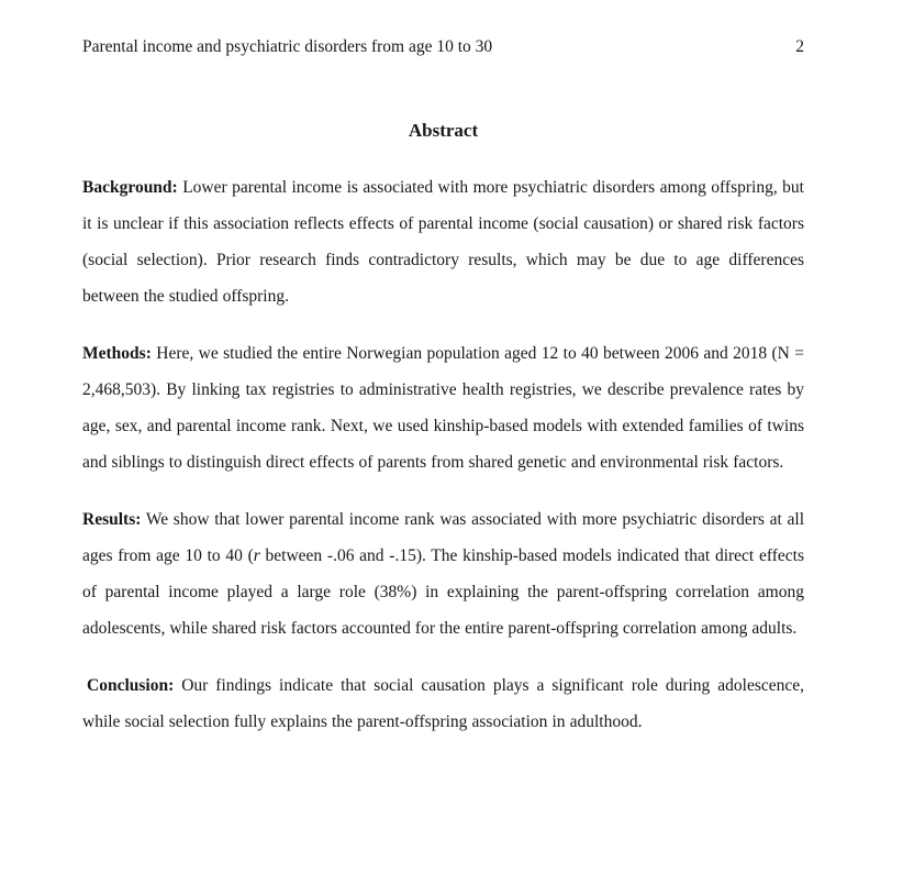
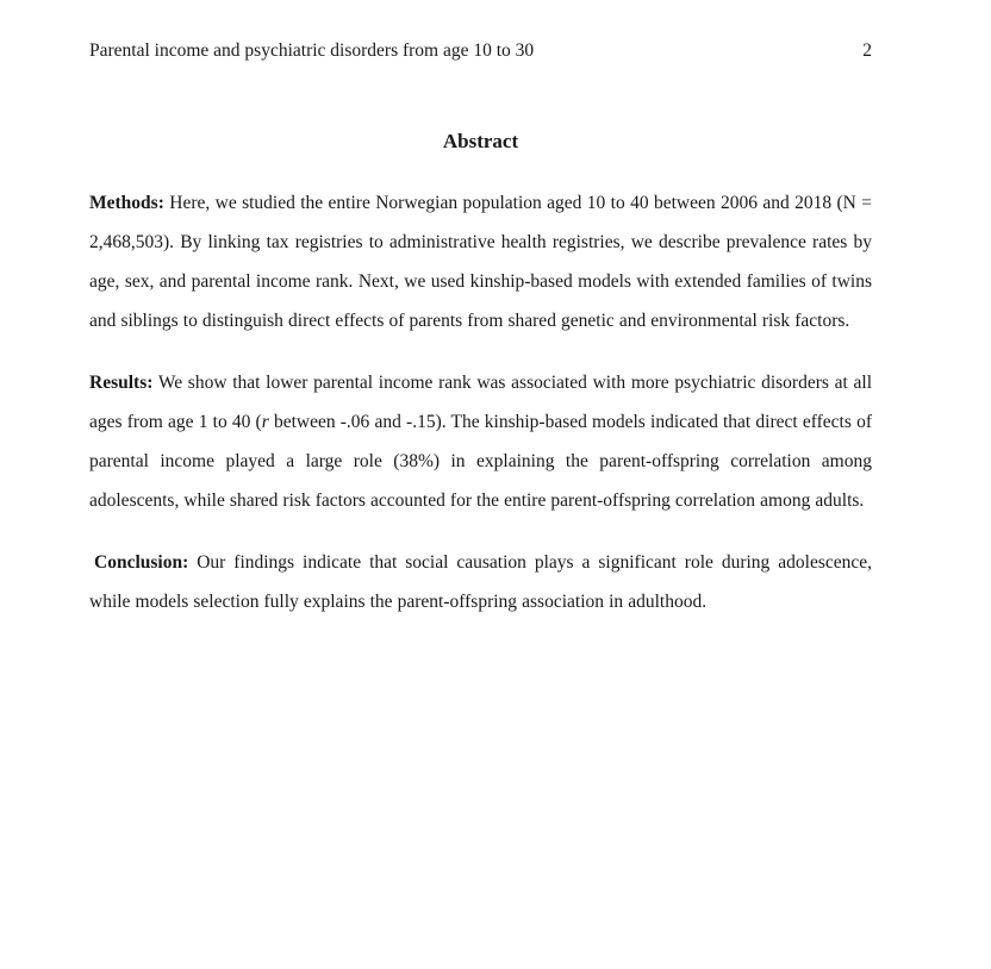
  Parental income and psychiatric disorders from age 10 to 30
  2
  Abstract
- Background: Lower parental income is associated with more psychiatric disorders among offspring, but it is unclear if this association reflects effects of parental income (social causation) or shared risk factors (social selection). Prior research finds contradictory results, which may be due to age differences between the studied offspring.
- Methods: Here, we studied the entire Norwegian population aged 12 to 40 between 2006 and 2018 (N = 2,468,503). By linking tax registries to administrative health registries, we describe prevalence rates by age, sex, and parental income rank. Next, we used kinship-based models with extended families of twins and siblings to distinguish direct effects of parents from shared genetic and environmental risk factors.
+ Methods: Here, we studied the entire Norwegian population aged 10 to 40 between 2006 and 2018 (N = 2,468,503). By linking tax registries to administrative health registries, we describe prevalence rates by age, sex, and parental income rank. Next, we used kinship-based models with extended families of twins and siblings to distinguish direct effects of parents from shared genetic and environmental risk factors.
- Results: We show that lower parental income rank was associated with more psychiatric disorders at all ages from age 10 to 40 (r between -.06 and -.15). The kinship-based models indicated that direct effects of parental income played a large role (38%) in explaining the parent-offspring correlation among adolescents, while shared risk factors accounted for the entire parent-offspring correlation among adults.
+ Results: We show that lower parental income rank was associated with more psychiatric disorders at all ages from age 1 to 40 (r between -.06 and -.15). The kinship-based models indicated that direct effects of parental income played a large role (38%) in explaining the parent-offspring correlation among adolescents, while shared risk factors accounted for the entire parent-offspring correlation among adults.
- Conclusion: Our findings indicate that social causation plays a significant role during adolescence, while social selection fully explains the parent-offspring association in adulthood.
+ Conclusion: Our findings indicate that social causation plays a significant role during adolescence, while models selection fully explains the parent-offspring association in adulthood.
